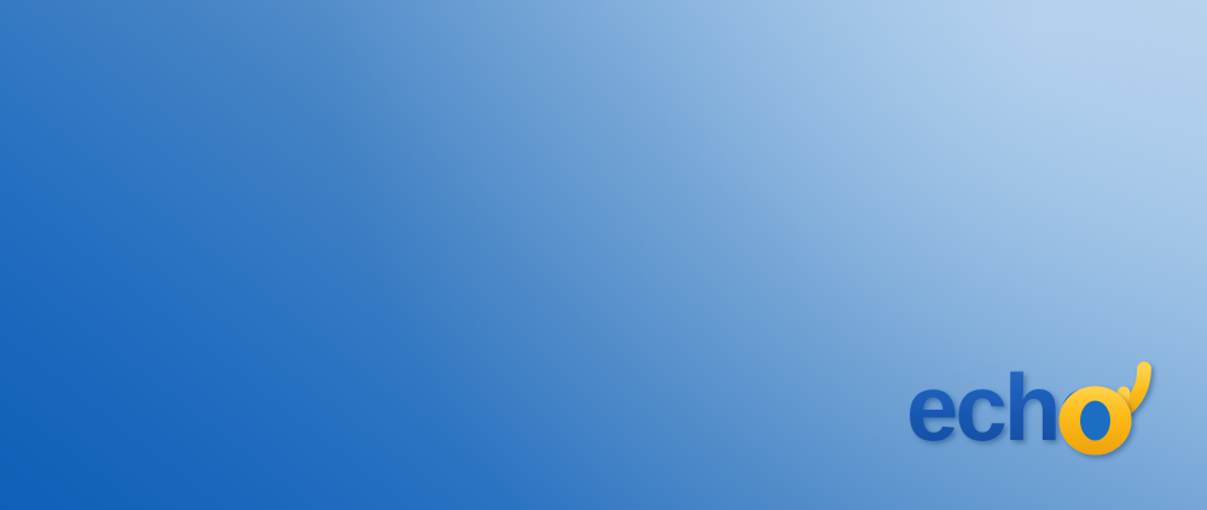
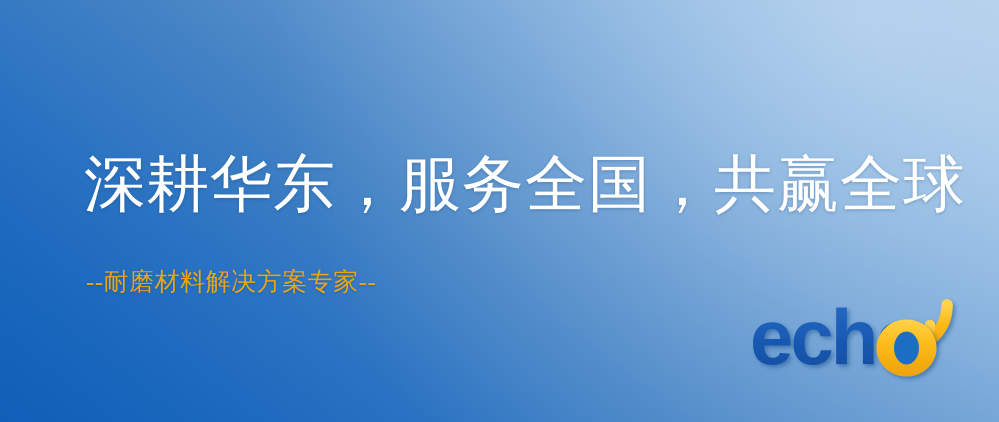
+ 深耕华东，服务全国，共赢全球
+ --耐磨材料解决方案专家--
  ech
